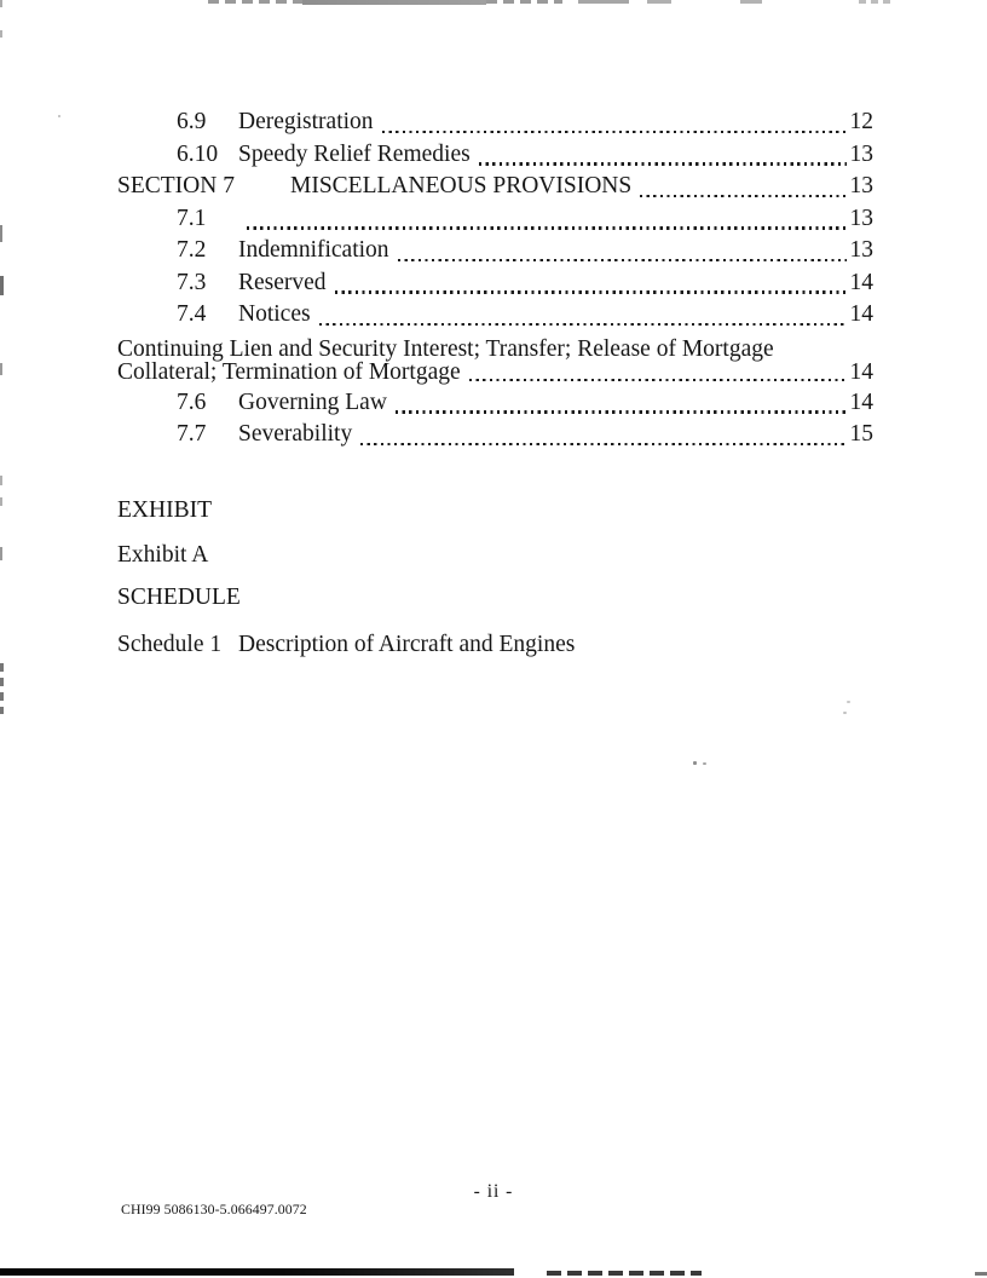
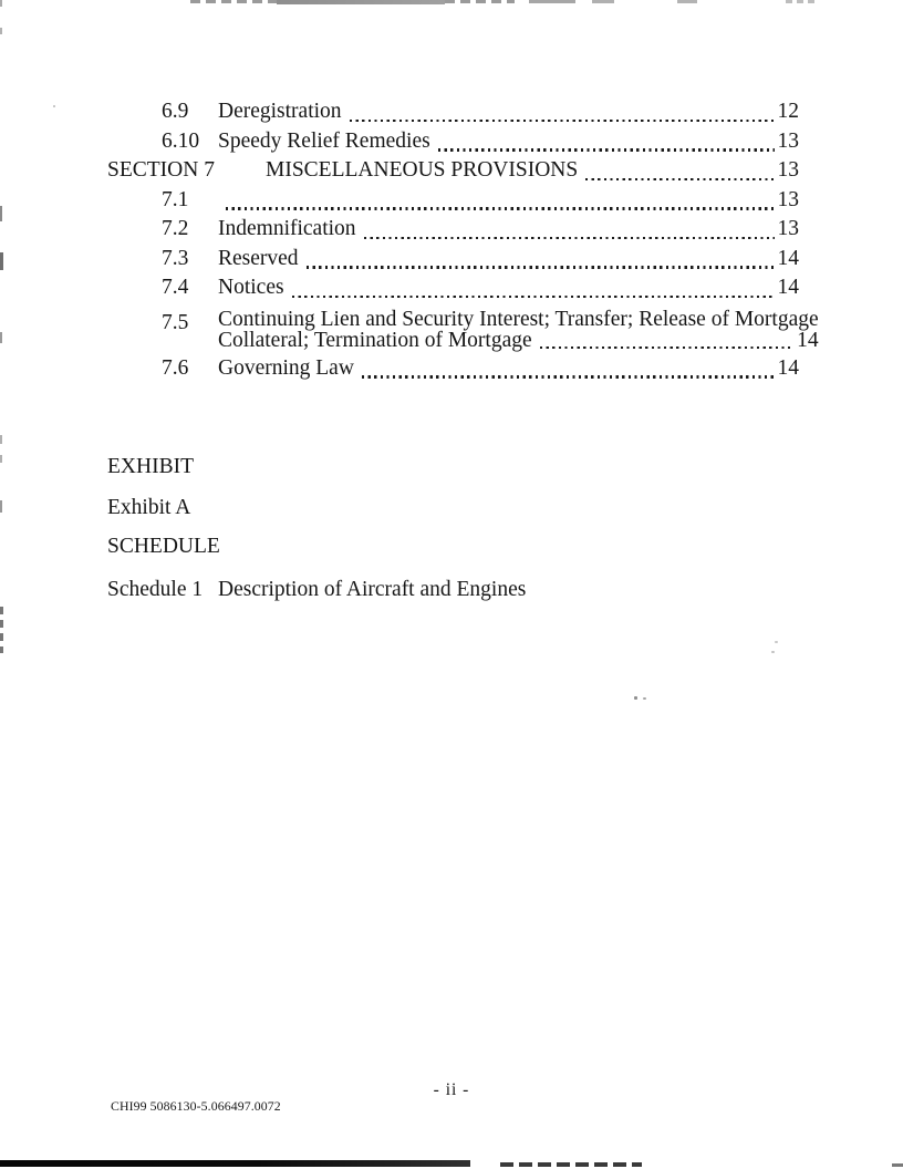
  6.9
  Deregistration
  12
  6.10
  Speedy Relief Remedies
  13
  SECTION 7
  MISCELLANEOUS PROVISIONS
  13
  7.1
  13
  7.2
  Indemnification
  13
  7.3
  Reserved
  14
  7.4
  Notices
  14
+ 7.5
  Continuing Lien and Security Interest; Transfer; Release of Mortgage
  Collateral; Termination of Mortgage
  14
  7.6
  Governing Law
  14
- 7.7
- Severability
- 15
  EXHIBIT
  Exhibit A
  SCHEDULE
  Schedule 1
  Description of Aircraft and Engines
  - ii -
  CHI99 5086130-5.066497.0072
